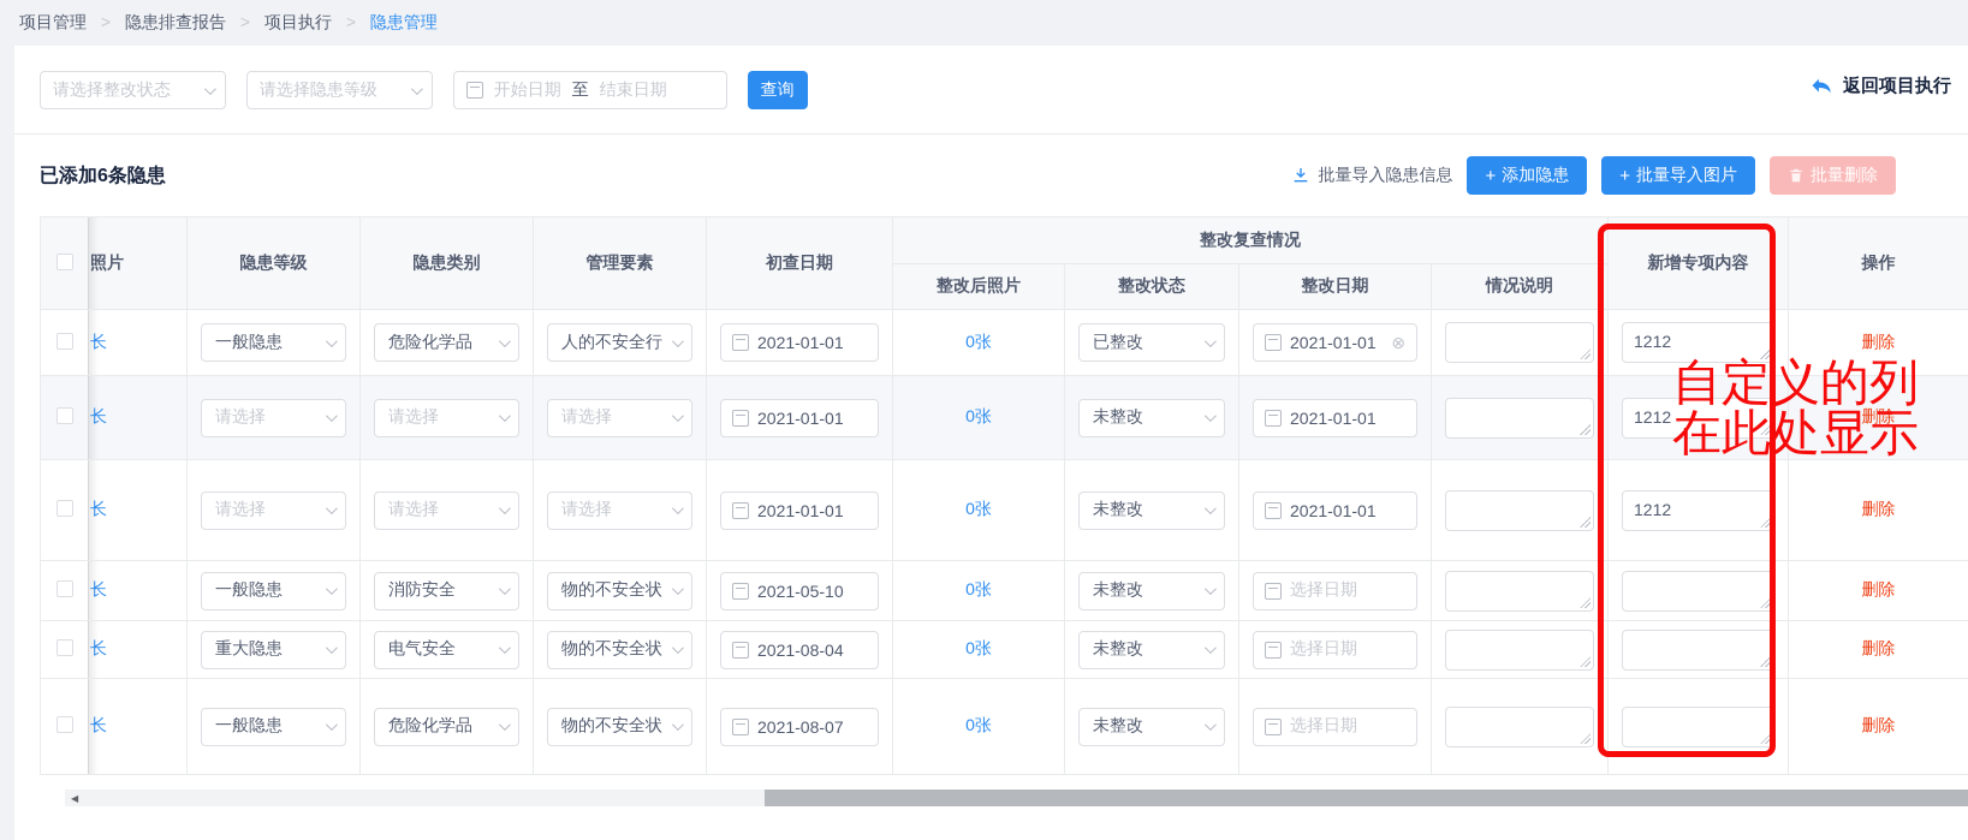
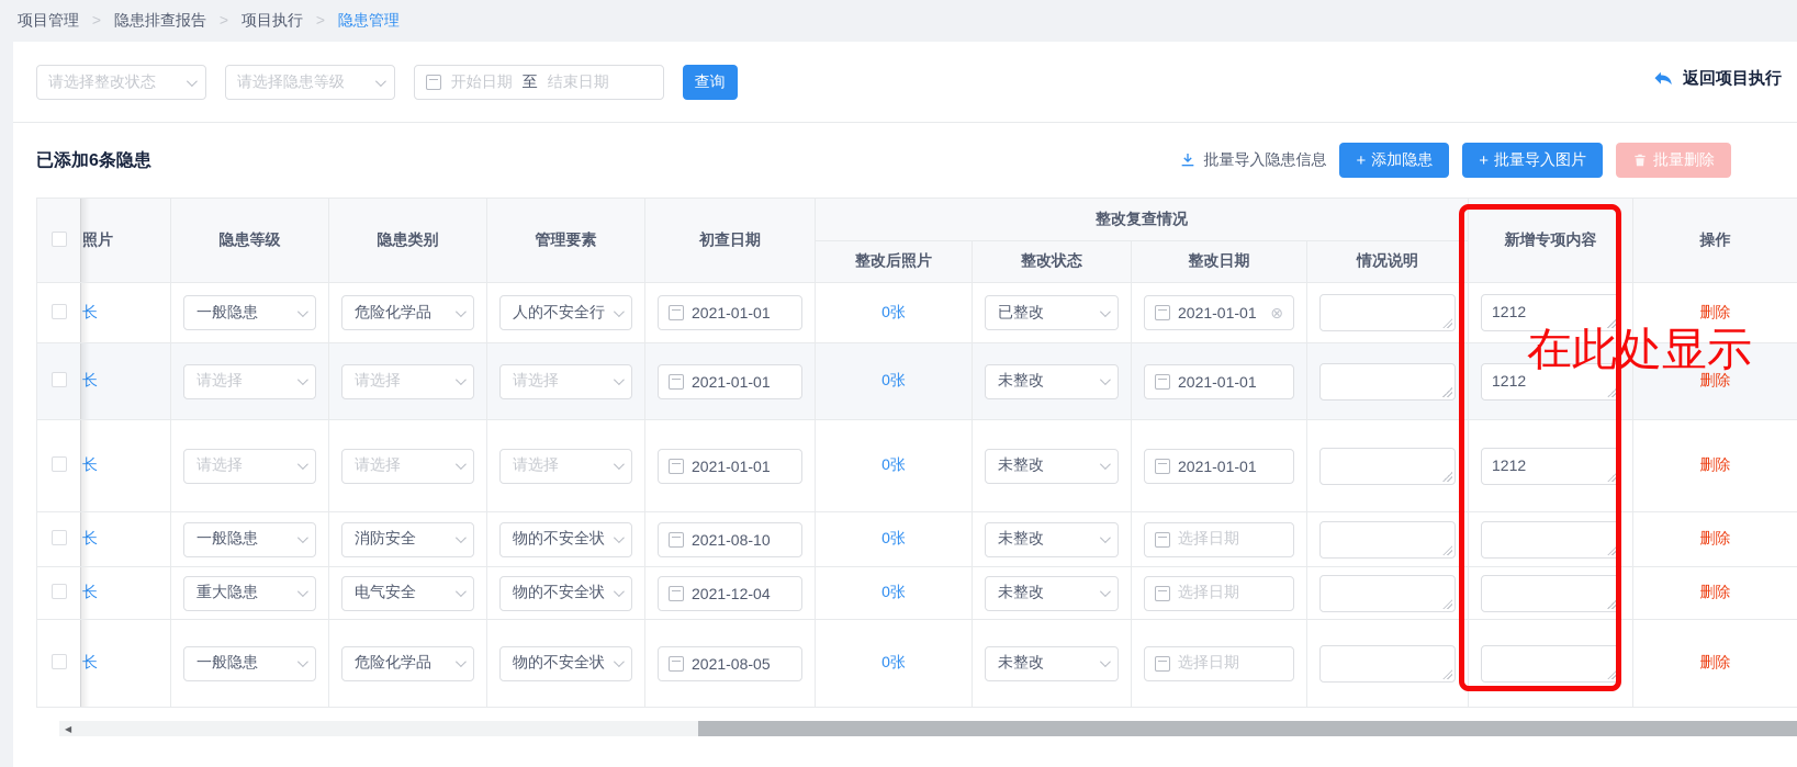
  项目管理 > 隐患排查报告 > 项目执行 > 隐患管理
  请选择整改状态
  请选择隐患等级
  开始日期
  至
  结束日期
  查询
  返回项目执行
  已添加6条隐患
  批量导入隐患信息
  +
  添加隐患
  +
  批量导入图片
  批量删除
  	照片	隐患等级	隐患类别	管理要素	初查日期	整改复查情况	新增专项内容	操作
  整改后照片	整改状态	整改日期	情况说明
  	长	一般隐患	危险化学品	人的不安全行	2021-01-01	0张	已整改	2021-01-01 ⊗		1212	删除
  	长	请选择	请选择	请选择	2021-01-01	0张	未整改	2021-01-01		1212	删除
  	长	请选择	请选择	请选择	2021-01-01	0张	未整改	2021-01-01		1212	删除
- 	长	一般隐患	消防安全	物的不安全状	2021-05-10	0张	未整改	选择日期			删除
+ 	长	一般隐患	消防安全	物的不安全状	2021-08-10	0张	未整改	选择日期			删除
- 	长	重大隐患	电气安全	物的不安全状	2021-08-04	0张	未整改	选择日期			删除
+ 	长	重大隐患	电气安全	物的不安全状	2021-12-04	0张	未整改	选择日期			删除
- 	长	一般隐患	危险化学品	物的不安全状	2021-08-07	0张	未整改	选择日期			删除
+ 	长	一般隐患	危险化学品	物的不安全状	2021-08-05	0张	未整改	选择日期			删除
  ◀
- 自定义的列
  在此处显示
